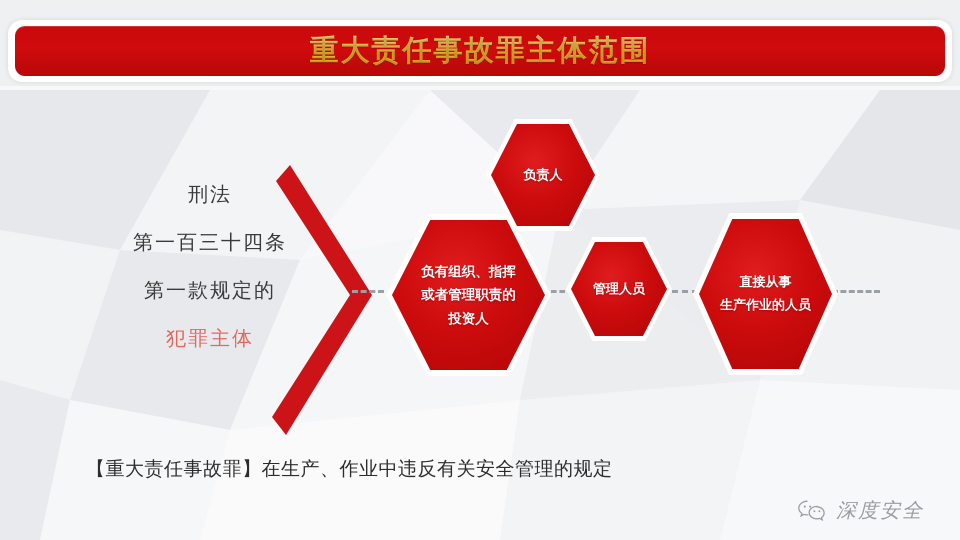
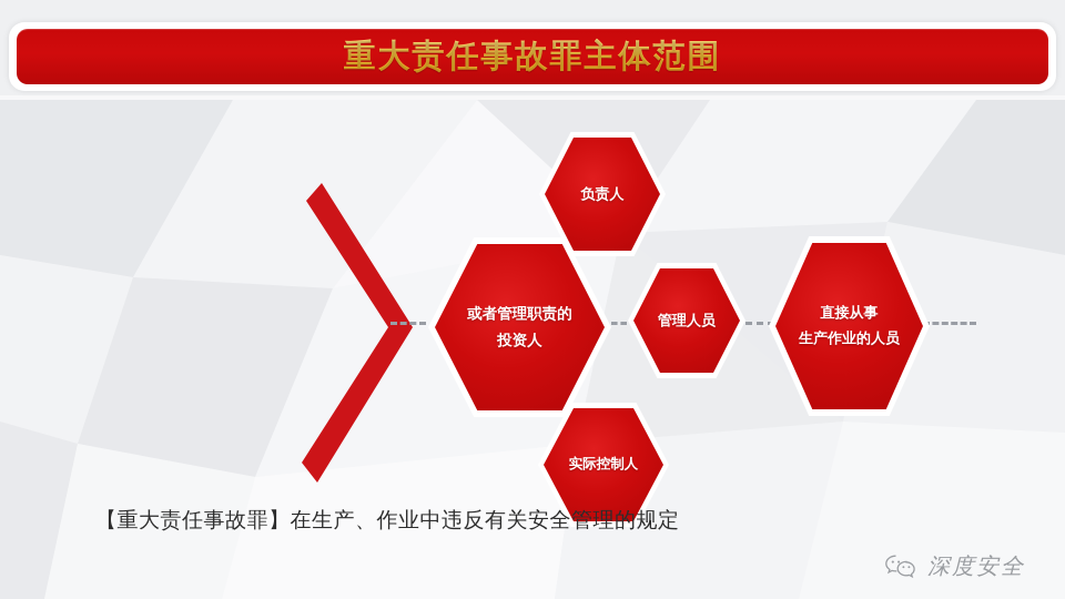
  重大责任事故罪主体范围
- 刑法
- 第一百三十四条
- 第一款规定的
- 犯罪主体
  负责人
- 负有组织、指挥
  或者管理职责的
  投资人
  管理人员
  直接从事
  生产作业的人员
+ 实际控制人
  【重大责任事故罪】在生产、作业中违反有关安全管理的规定
  深度安全
